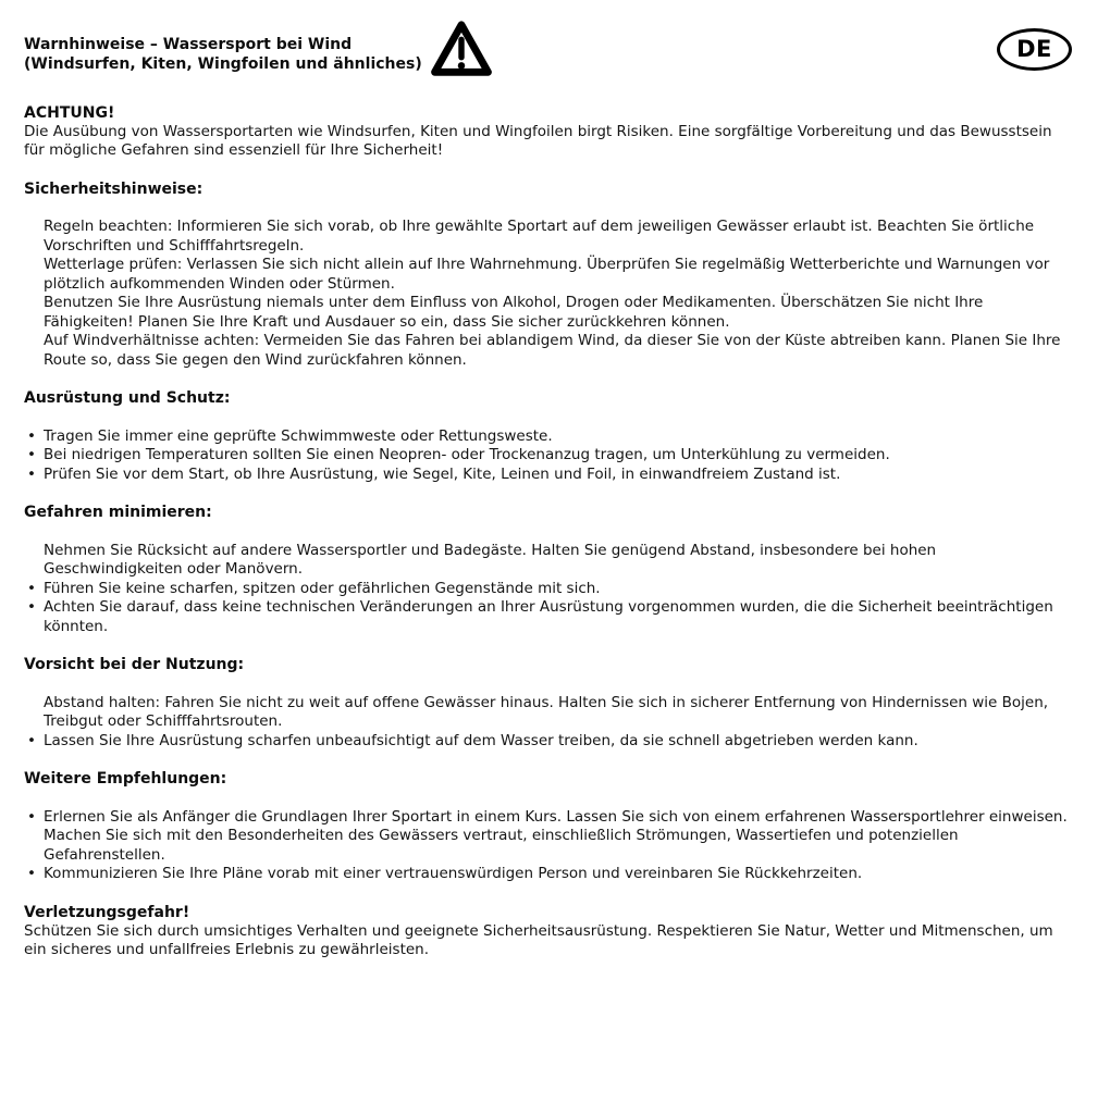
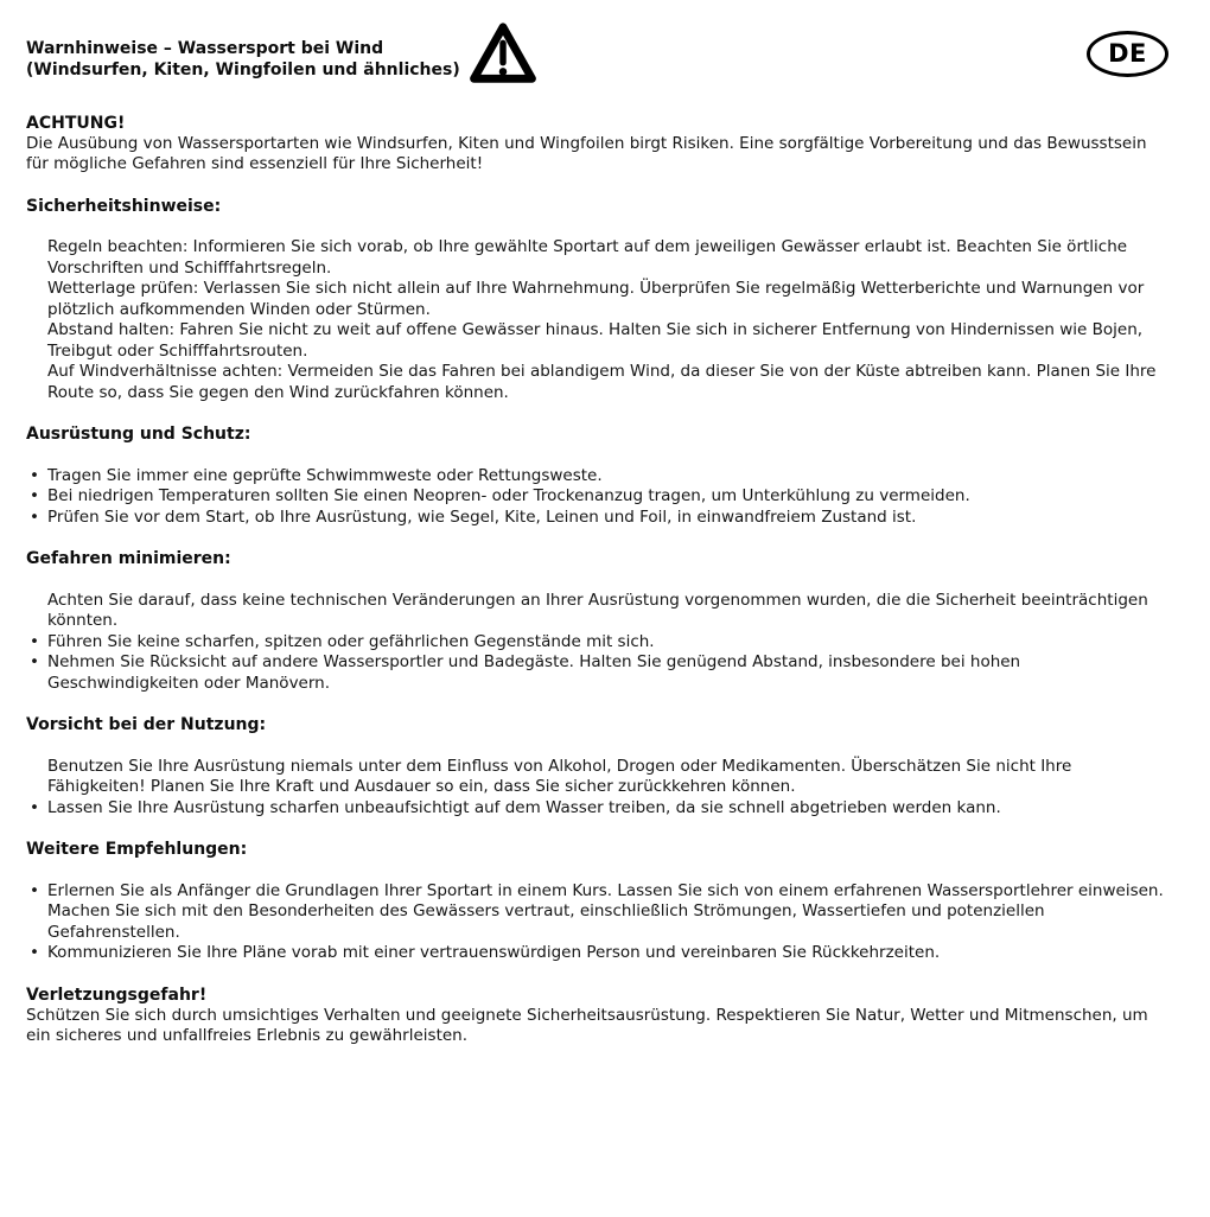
  Warnhinweise – Wassersport bei Wind
  (Windsurfen, Kiten, Wingfoilen und ähnliches)
  DE
  ACHTUNG!
  Die Ausübung von Wassersportarten wie Windsurfen, Kiten und Wingfoilen birgt Risiken. Eine sorgfältige Vorbereitung und das Bewusstsein für mögliche Gefahren sind essenziell für Ihre Sicherheit!
  Sicherheitshinweise:
  Regeln beachten: Informieren Sie sich vorab, ob Ihre gewählte Sportart auf dem jeweiligen Gewässer erlaubt ist. Beachten Sie örtliche Vorschriften und Schifffahrtsregeln.
  Wetterlage prüfen: Verlassen Sie sich nicht allein auf Ihre Wahrnehmung. Überprüfen Sie regelmäßig Wetterberichte und Warnungen vor plötzlich aufkommenden Winden oder Stürmen.
- Benutzen Sie Ihre Ausrüstung niemals unter dem Einfluss von Alkohol, Drogen oder Medikamenten. Überschätzen Sie nicht Ihre Fähigkeiten! Planen Sie Ihre Kraft und Ausdauer so ein, dass Sie sicher zurückkehren können.
+ Abstand halten: Fahren Sie nicht zu weit auf offene Gewässer hinaus. Halten Sie sich in sicherer Entfernung von Hindernissen wie Bojen, Treibgut oder Schifffahrtsrouten.
  Auf Windverhältnisse achten: Vermeiden Sie das Fahren bei ablandigem Wind, da dieser Sie von der Küste abtreiben kann. Planen Sie Ihre Route so, dass Sie gegen den Wind zurückfahren können.
  Ausrüstung und Schutz:
  Tragen Sie immer eine geprüfte Schwimmweste oder Rettungsweste.
  Bei niedrigen Temperaturen sollten Sie einen Neopren- oder Trockenanzug tragen, um Unterkühlung zu vermeiden.
  Prüfen Sie vor dem Start, ob Ihre Ausrüstung, wie Segel, Kite, Leinen und Foil, in einwandfreiem Zustand ist.
  Gefahren minimieren:
- Nehmen Sie Rücksicht auf andere Wassersportler und Badegäste. Halten Sie genügend Abstand, insbesondere bei hohen Geschwindigkeiten oder Manövern.
+ Achten Sie darauf, dass keine technischen Veränderungen an Ihrer Ausrüstung vorgenommen wurden, die die Sicherheit beeinträchtigen könnten.
  Führen Sie keine scharfen, spitzen oder gefährlichen Gegenstände mit sich.
- Achten Sie darauf, dass keine technischen Veränderungen an Ihrer Ausrüstung vorgenommen wurden, die die Sicherheit beeinträchtigen könnten.
+ Nehmen Sie Rücksicht auf andere Wassersportler und Badegäste. Halten Sie genügend Abstand, insbesondere bei hohen Geschwindigkeiten oder Manövern.
  Vorsicht bei der Nutzung:
- Abstand halten: Fahren Sie nicht zu weit auf offene Gewässer hinaus. Halten Sie sich in sicherer Entfernung von Hindernissen wie Bojen, Treibgut oder Schifffahrtsrouten.
+ Benutzen Sie Ihre Ausrüstung niemals unter dem Einfluss von Alkohol, Drogen oder Medikamenten. Überschätzen Sie nicht Ihre Fähigkeiten! Planen Sie Ihre Kraft und Ausdauer so ein, dass Sie sicher zurückkehren können.
  Lassen Sie Ihre Ausrüstung scharfen unbeaufsichtigt auf dem Wasser treiben, da sie schnell abgetrieben werden kann.
  Weitere Empfehlungen:
  Erlernen Sie als Anfänger die Grundlagen Ihrer Sportart in einem Kurs. Lassen Sie sich von einem erfahrenen Wassersportlehrer einweisen.
  Machen Sie sich mit den Besonderheiten des Gewässers vertraut, einschließlich Strömungen, Wassertiefen und potenziellen Gefahrenstellen.
  Kommunizieren Sie Ihre Pläne vorab mit einer vertrauenswürdigen Person und vereinbaren Sie Rückkehrzeiten.
  Verletzungsgefahr!
  Schützen Sie sich durch umsichtiges Verhalten und geeignete Sicherheitsausrüstung. Respektieren Sie Natur, Wetter und Mitmenschen, um ein sicheres und unfallfreies Erlebnis zu gewährleisten.
